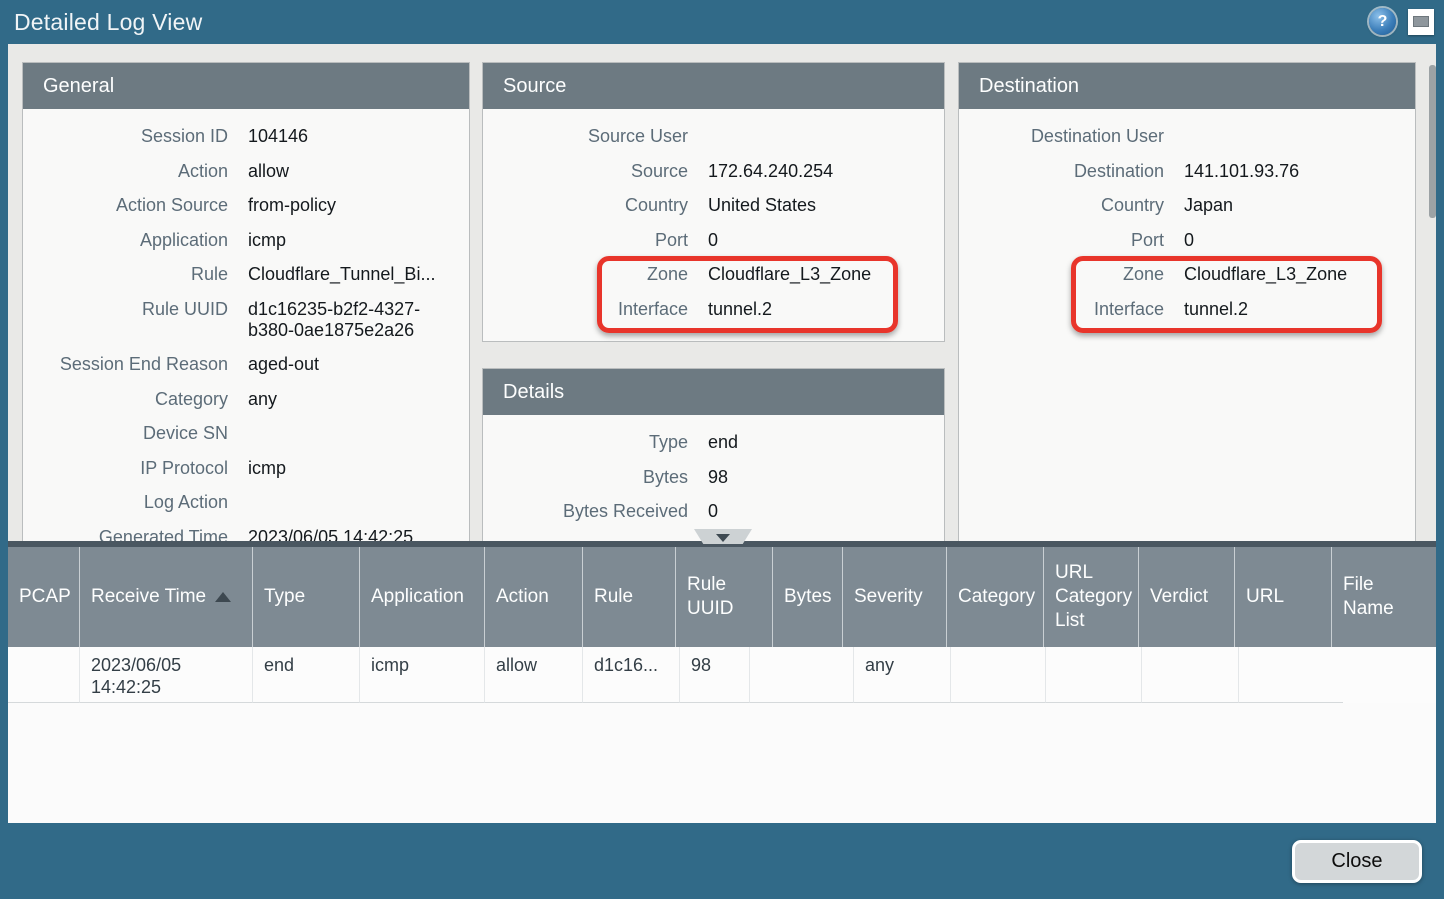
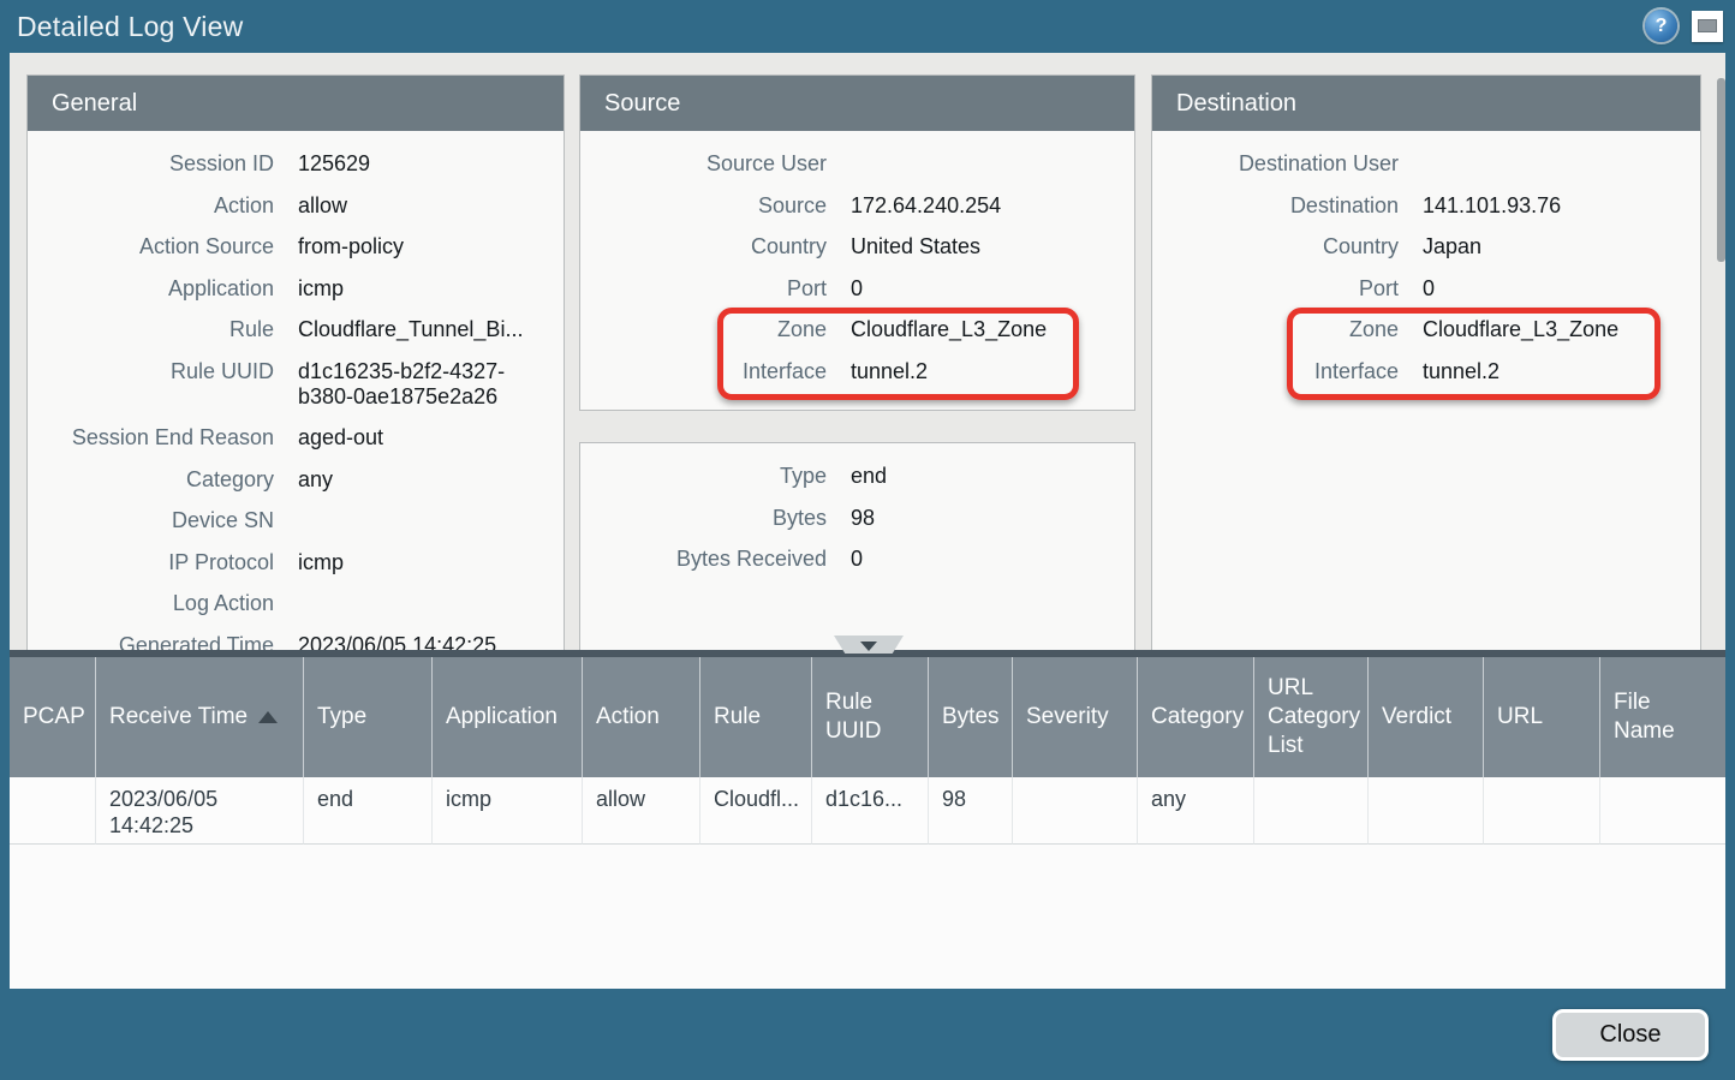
  Detailed Log View
  ?
  General
  Session ID
- 104146
+ 125629
  Action
  allow
  Action Source
  from-policy
  Application
  icmp
  Rule
  Cloudflare_Tunnel_Bi...
  Rule UUID
  d1c16235-b2f2-4327-b380-0ae1875e2a26
  Session End Reason
  aged-out
  Category
  any
  Device SN
  IP Protocol
  icmp
  Log Action
  Generated Time
  2023/06/05 14:42:25
  Source
  Source User
  Source
  172.64.240.254
  Country
  United States
  Port
  0
  Zone
  Cloudflare_L3_Zone
  Interface
  tunnel.2
- Details
  Type
  end
  Bytes
  98
  Bytes Received
  0
  Destination
  Destination User
  Destination
  141.101.93.76
  Country
  Japan
  Port
  0
  Zone
  Cloudflare_L3_Zone
  Interface
  tunnel.2
  PCAP
  Receive Time
  Type
  Application
  Action
  Rule
  Rule UUID
  Bytes
  Severity
  Category
  URL Category List
  Verdict
  URL
  File Name
  2023/06/05 14:42:25
  end
  icmp
  allow
+ Cloudfl...
  d1c16...
  98
  any
  Close
